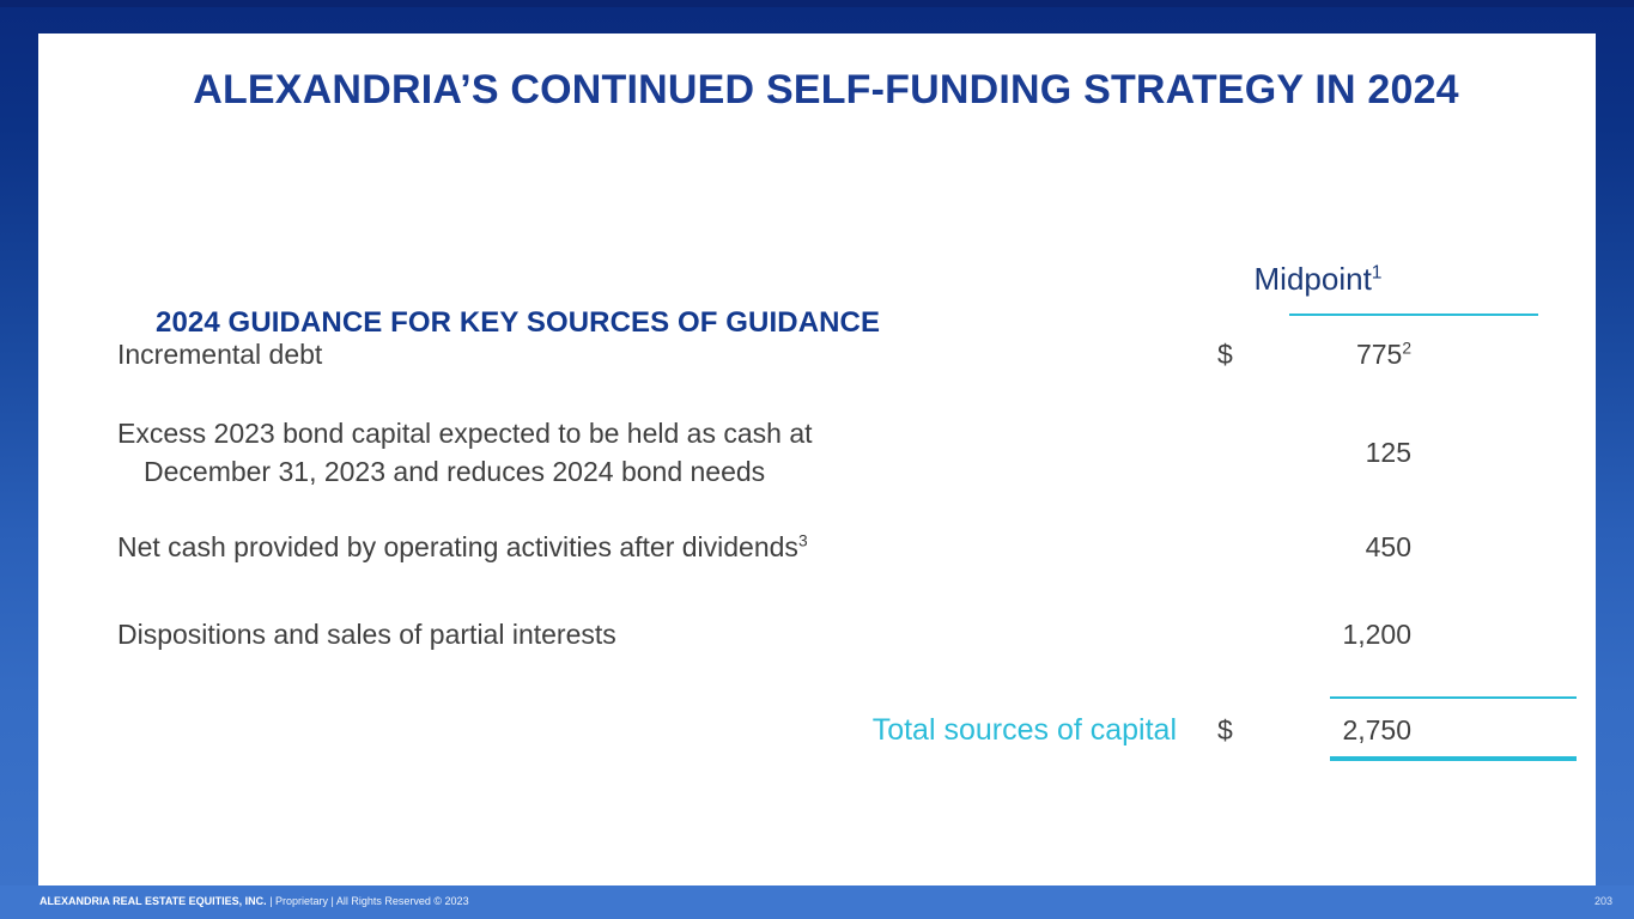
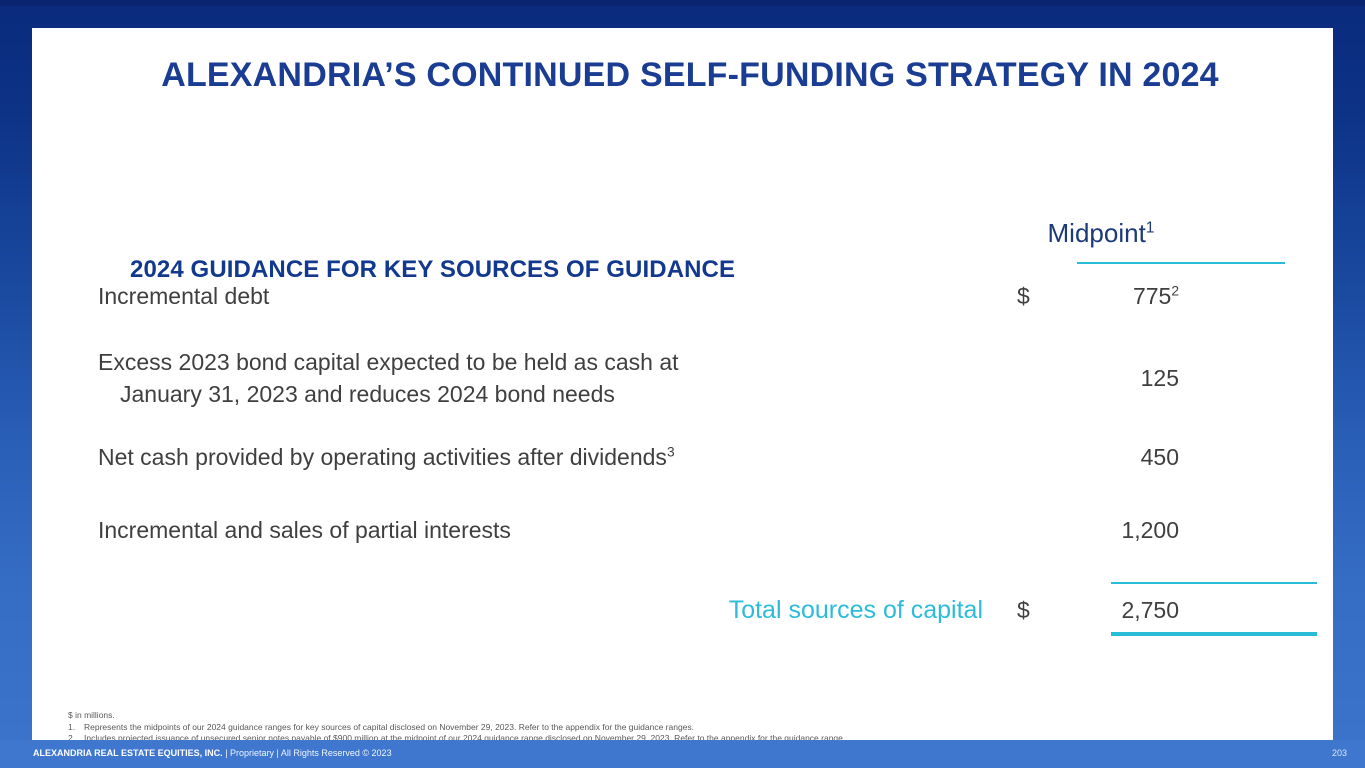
  ALEXANDRIA’S CONTINUED SELF-FUNDING STRATEGY IN 2024
  2024 GUIDANCE FOR KEY SOURCES OF GUIDANCE
  Midpoint1
  Incremental debt
  $
  7752
  Excess 2023 bond capital expected to be held as cash at
- December 31, 2023 and reduces 2024 bond needs
+ January 31, 2023 and reduces 2024 bond needs
  125
  Net cash provided by operating activities after dividends3
  450
- Dispositions and sales of partial interests
+ Incremental and sales of partial interests
  1,200
  Total sources of capital
  $
  2,750
+ $ in millions.
+ 1. Represents the midpoints of our 2024 guidance ranges for key sources of capital disclosed on November 29, 2023. Refer to the appendix for the guidance ranges.
+ 2. Includes projected issuance of unsecured senior notes payable of $900 million at the midpoint of our 2024 guidance range disclosed on November 29, 2023. Refer to the appendix for the guidance range.
  ALEXANDRIA REAL ESTATE EQUITIES, INC. | Proprietary | All Rights Reserved © 2023
  203
